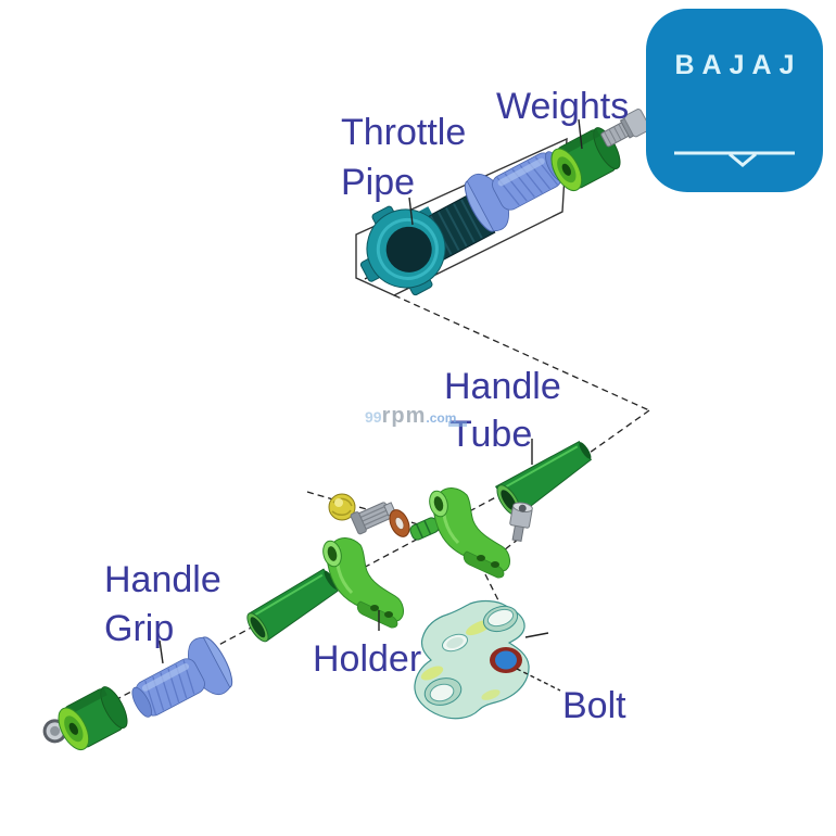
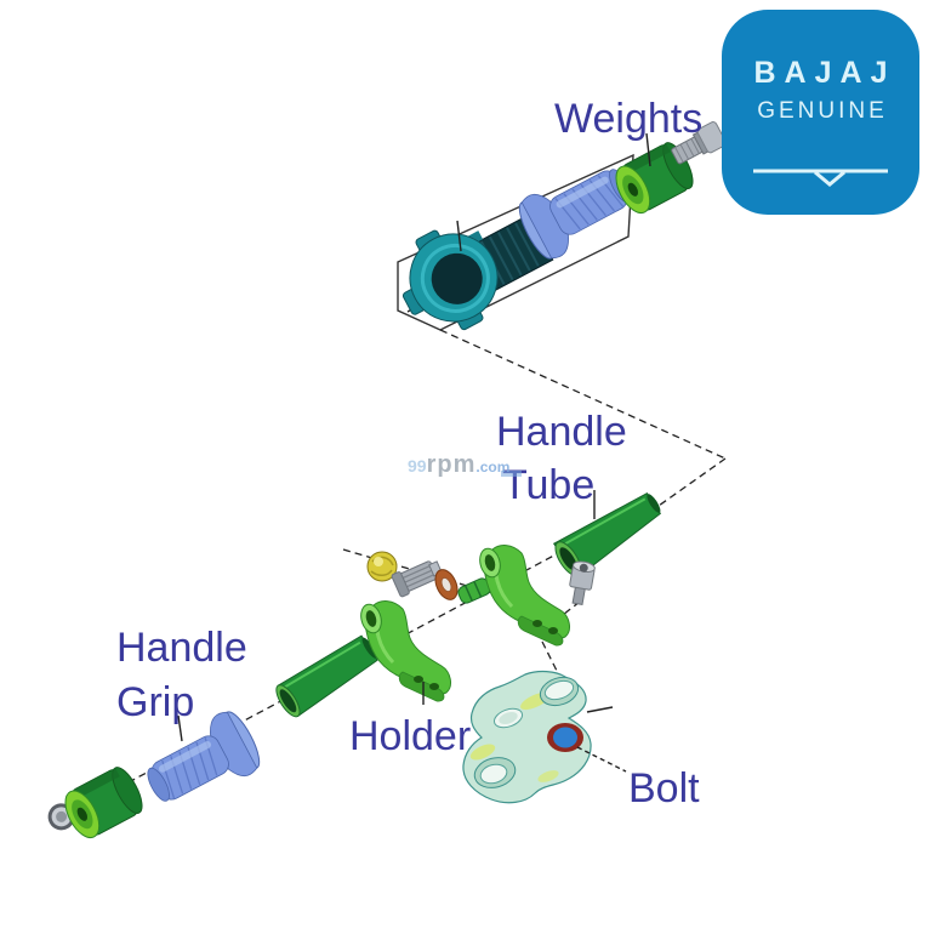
- Throttle
- Pipe
  Weights
  Handle
  Tube
  Handle
  Grip
  Holder
  Bolt
  BAJAJ
+ GENUINE
  99rpm.com
